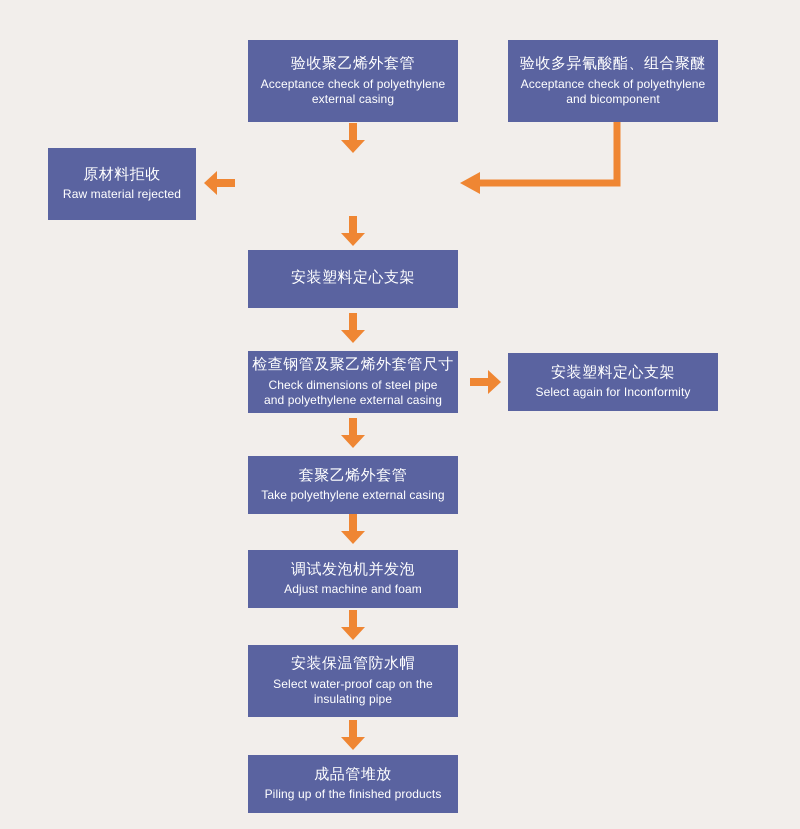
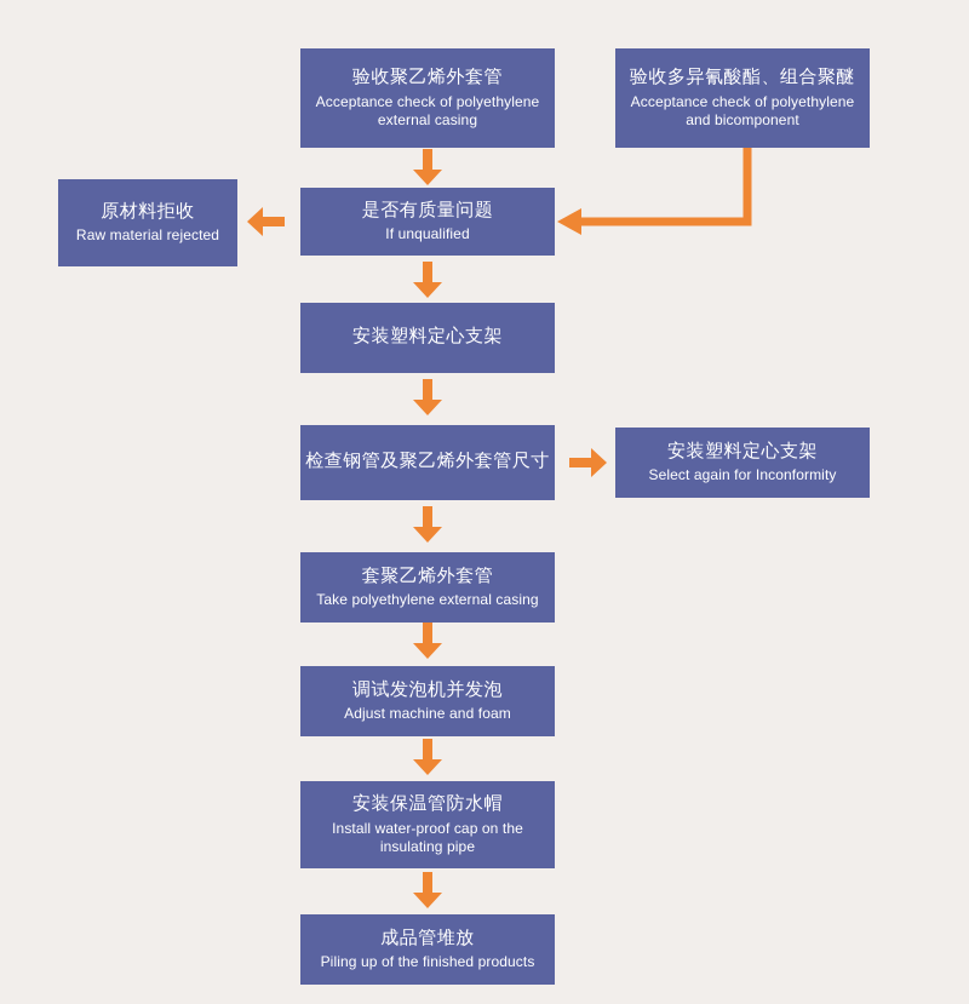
  验收聚乙烯外套管
  Acceptance check of polyethylene external casing
  验收多异氰酸酯、组合聚醚
  Acceptance check of polyethylene and bicomponent
+ 是否有质量问题
+ If unqualified
  原材料拒收
  Raw material rejected
  安装塑料定心支架
  检查钢管及聚乙烯外套管尺寸
- Check dimensions of steel pipe and polyethylene external casing
  安装塑料定心支架
  Select again for Inconformity
  套聚乙烯外套管
  Take polyethylene external casing
  调试发泡机并发泡
  Adjust machine and foam
  安装保温管防水帽
- Select water-proof cap on the insulating pipe
+ Install water-proof cap on the insulating pipe
  成品管堆放
  Piling up of the finished products
